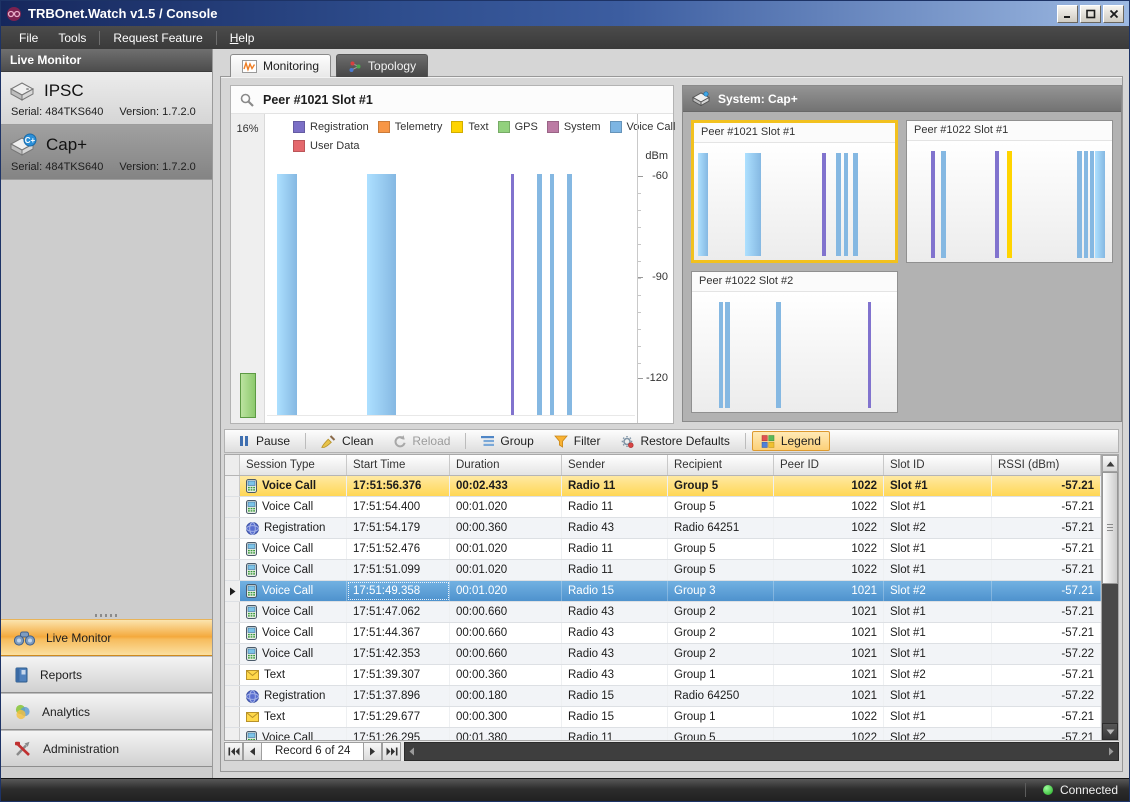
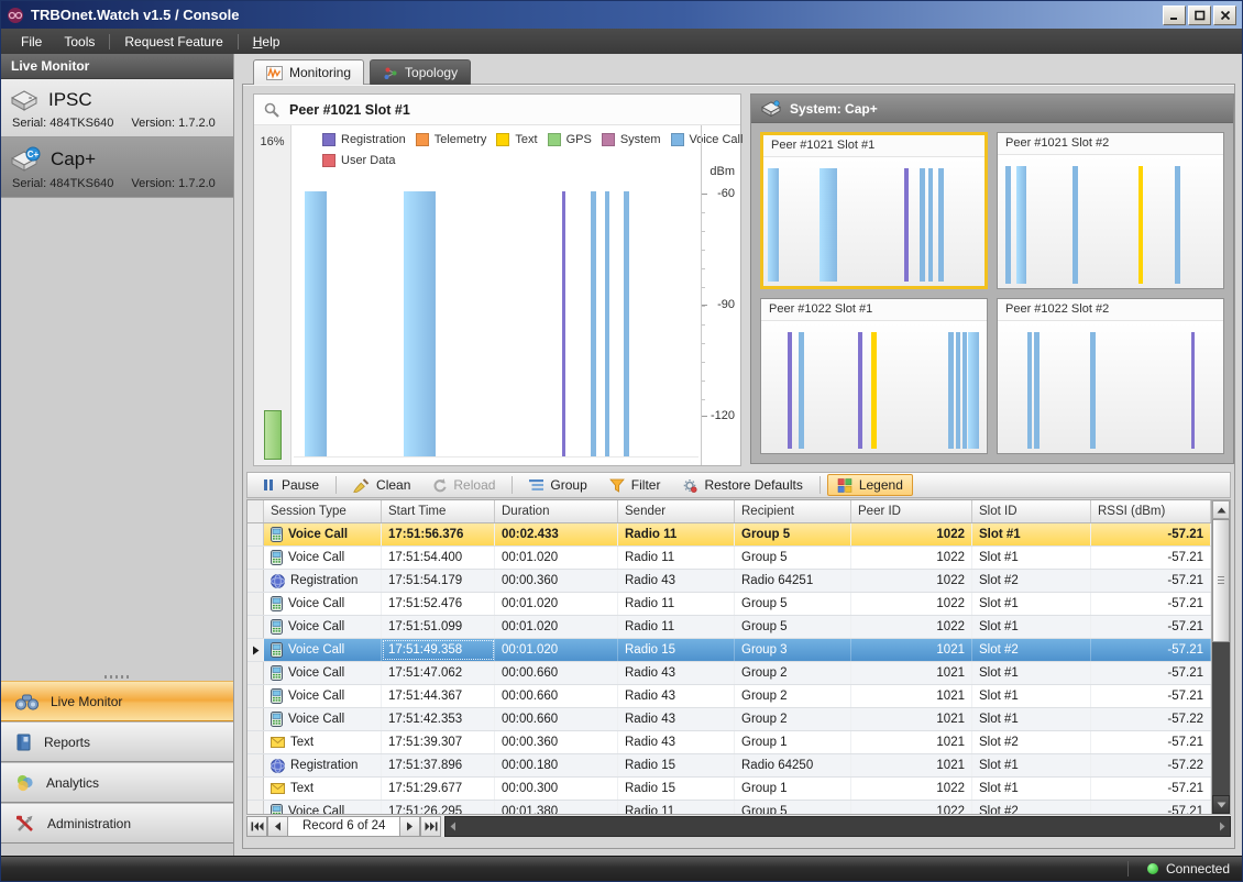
  TRBOnet.Watch v1.5 / Console
  File
  Tools
  Request Feature
  Help
  Live Monitor
  IPSC
  Serial: 484TKS640
  Version: 1.7.2.0
  C+
  Cap+
  Serial: 484TKS640
  Version: 1.7.2.0
  Live Monitor
  Reports
  Analytics
  Administration
  Monitoring
  Topology
  Peer #1021 Slot #1
  16%
  Registration
  Telemetry
  Text
  GPS
  System
  User Data
  dBm
  -60
  -90
  -120
  System: Cap+
  Peer #1021 Slot #1
+ Peer #1021 Slot #2
  Peer #1022 Slot #1
  Peer #1022 Slot #2
  Pause
  Clean
  Reload
  Group
  Filter
  Restore Defaults
  Legend
  Session Type
  Start Time
  Duration
  Sender
  Recipient
  Peer ID
  Slot ID
  RSSI (dBm)
  Voice Call
  17:51:56.376
  00:02.433
  Radio 11
  Group 5
  1022
  Slot #1
  -57.21
  Voice Call
  17:51:54.400
  00:01.020
  Radio 11
  Group 5
  1022
  Slot #1
  -57.21
  Registration
  17:51:54.179
  00:00.360
  Radio 43
  Radio 64251
  1022
  Slot #2
  -57.21
  Voice Call
  17:51:52.476
  00:01.020
  Radio 11
  Group 5
  1022
  Slot #1
  -57.21
  Voice Call
  17:51:51.099
  00:01.020
  Radio 11
  Group 5
  1022
  Slot #1
  -57.21
  Voice Call
  17:51:49.358
  00:01.020
  Radio 15
  Group 3
  1021
  Slot #2
  -57.21
  Voice Call
  17:51:47.062
  00:00.660
  Radio 43
  Group 2
  1021
  Slot #1
  -57.21
  Voice Call
  17:51:44.367
  00:00.660
  Radio 43
  Group 2
  1021
  Slot #1
  -57.21
  Voice Call
  17:51:42.353
  00:00.660
  Radio 43
  Group 2
  1021
  Slot #1
  -57.22
  Text
  17:51:39.307
  00:00.360
  Radio 43
  Group 1
  1021
  Slot #2
  -57.21
  Registration
  17:51:37.896
  00:00.180
  Radio 15
  Radio 64250
  1021
  Slot #1
  -57.22
  Text
  17:51:29.677
  00:00.300
  Radio 15
  Group 1
  1022
  Slot #1
  -57.21
  Voice Call
  17:51:26.295
  00:01.380
  Radio 11
  Group 5
  1022
  Slot #2
  -57.21
  Record 6 of 24
  Connected
